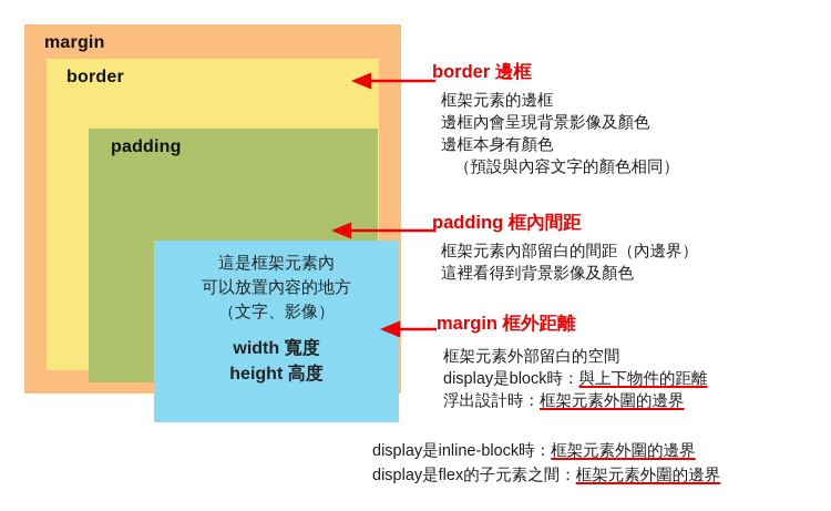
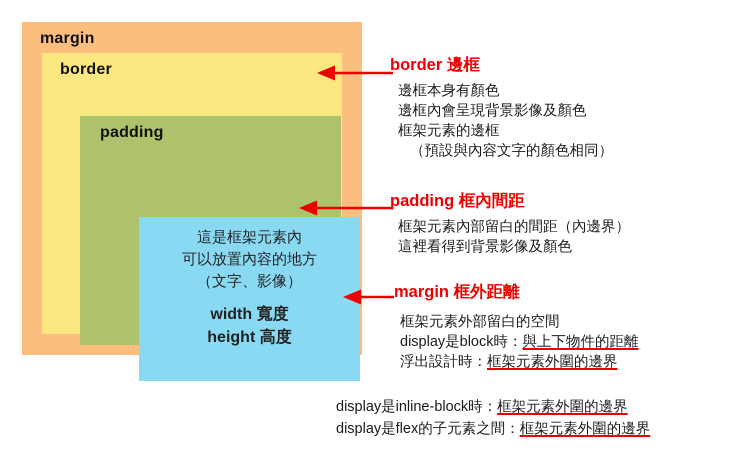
  margin
  border
  padding
  這是框架元素內
  可以放置內容的地方
  （文字、影像）
  width 寬度
  height 高度
  border 邊框
- 框架元素的邊框
+ 邊框本身有顏色
  邊框內會呈現背景影像及顏色
- 邊框本身有顏色
+ 框架元素的邊框
  （預設與內容文字的顏色相同）
  padding 框內間距
  框架元素內部留白的間距（內邊界）
  這裡看得到背景影像及顏色
  margin 框外距離
  框架元素外部留白的空間
  display是block時：與上下物件的距離
  浮出設計時：框架元素外圍的邊界
  display是inline-block時：框架元素外圍的邊界
  display是flex的子元素之間：框架元素外圍的邊界
